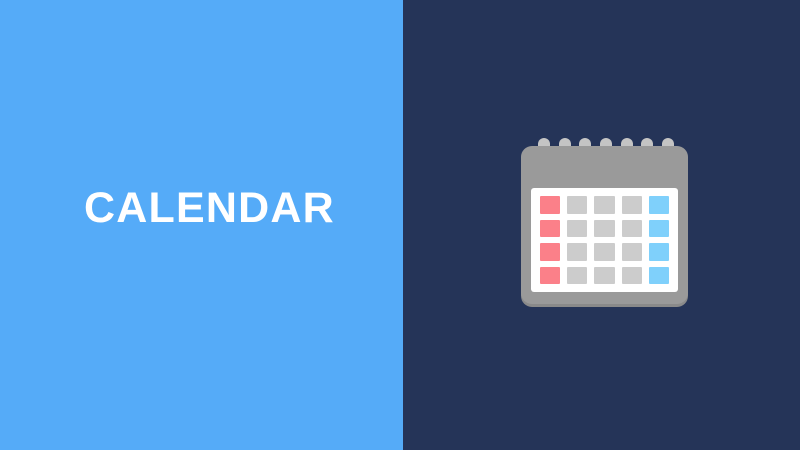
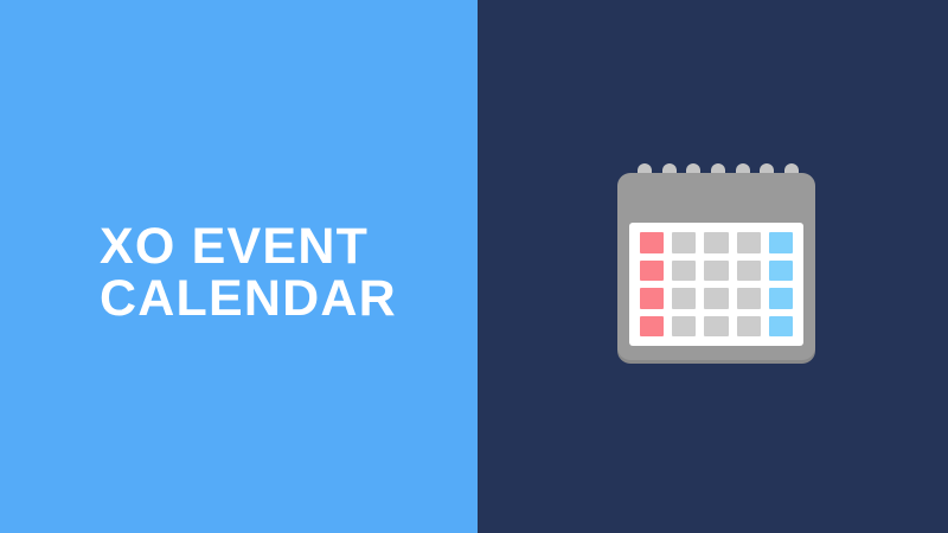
+ XO EVENT
  CALENDAR
